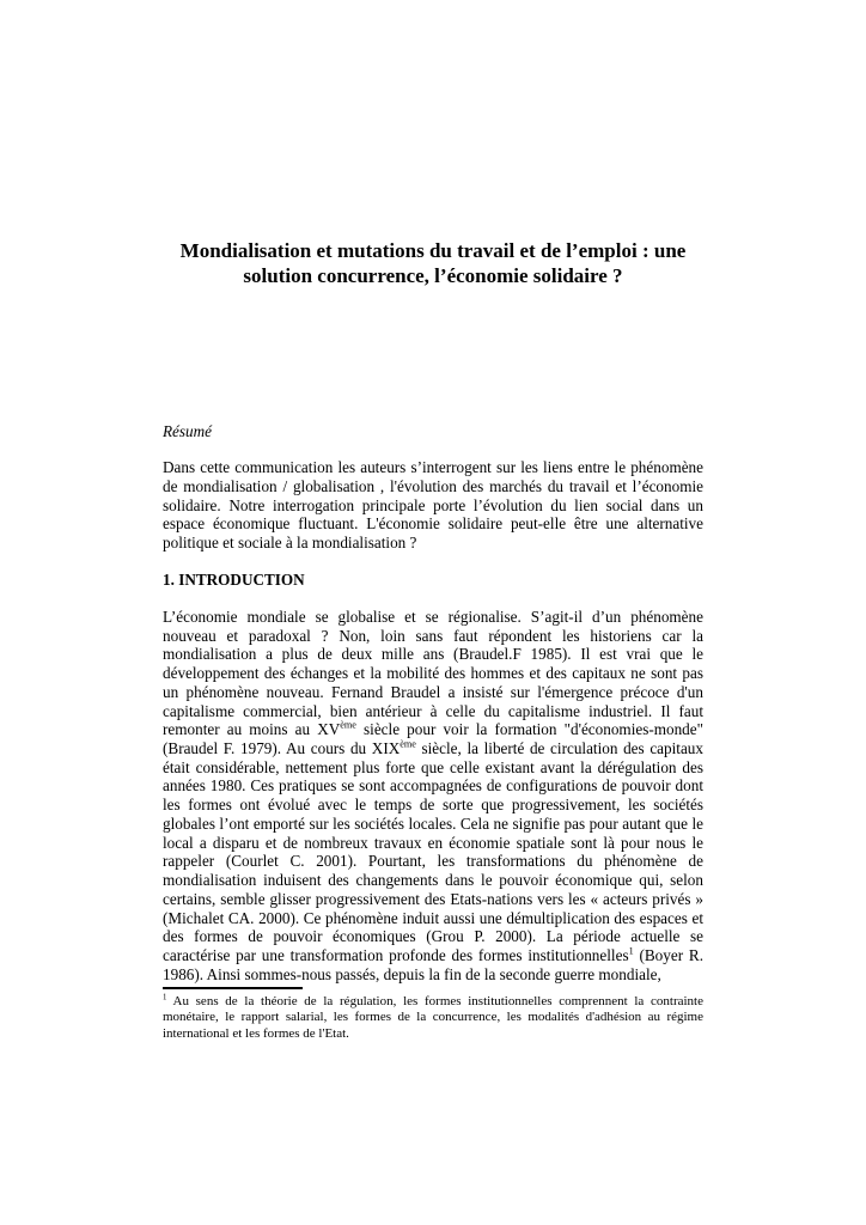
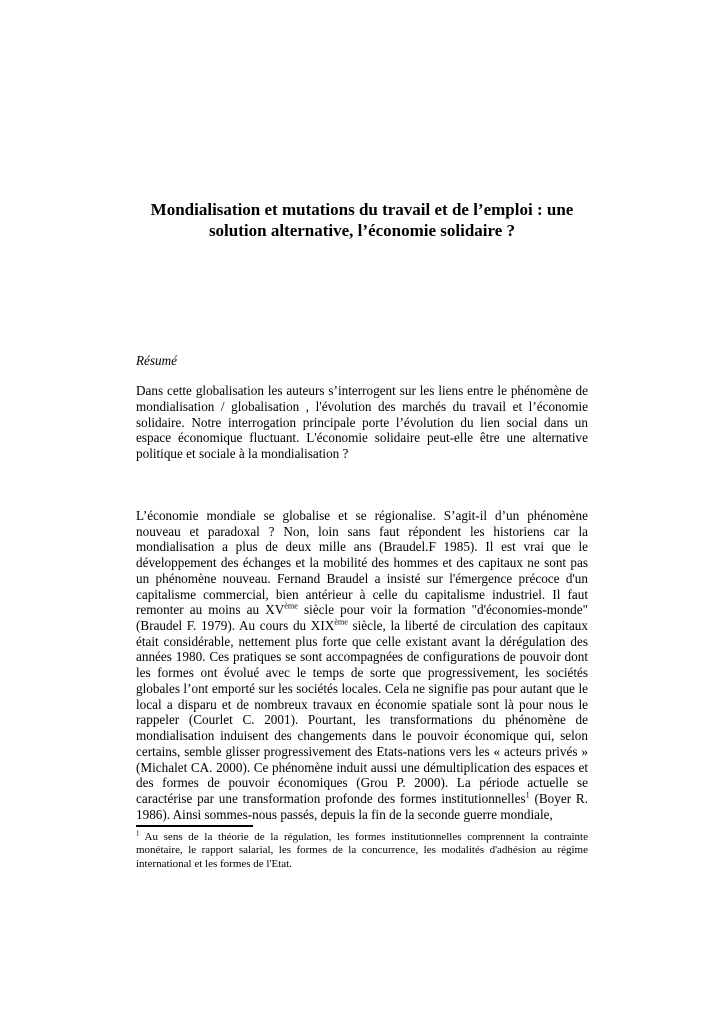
- Mondialisation et mutations du travail et de l’emploi : une solution concurrence, l’économie solidaire ?
+ Mondialisation et mutations du travail et de l’emploi : une solution alternative, l’économie solidaire ?
  Résumé
- Dans cette communication les auteurs s’interrogent sur les liens entre le phénomène de mondialisation / globalisation , l'évolution des marchés du travail et l’économie solidaire. Notre interrogation principale porte l’évolution du lien social dans un espace économique fluctuant. L'économie solidaire peut-elle être une alternative politique et sociale à la mondialisation ?
+ Dans cette globalisation les auteurs s’interrogent sur les liens entre le phénomène de mondialisation / globalisation , l'évolution des marchés du travail et l’économie solidaire. Notre interrogation principale porte l’évolution du lien social dans un espace économique fluctuant. L'économie solidaire peut-elle être une alternative politique et sociale à la mondialisation ?
- 1. INTRODUCTION
  L’économie mondiale se globalise et se régionalise. S’agit-il d’un phénomène nouveau et paradoxal ? Non, loin sans faut répondent les historiens car la mondialisation a plus de deux mille ans (Braudel.F 1985). Il est vrai que le développement des échanges et la mobilité des hommes et des capitaux ne sont pas un phénomène nouveau. Fernand Braudel a insisté sur l'émergence précoce d'un capitalisme commercial, bien antérieur à celle du capitalisme industriel. Il faut remonter au moins au XVème siècle pour voir la formation "d'économies-monde" (Braudel F. 1979). Au cours du XIXème siècle, la liberté de circulation des capitaux était considérable, nettement plus forte que celle existant avant la dérégulation des années 1980. Ces pratiques se sont accompagnées de configurations de pouvoir dont les formes ont évolué avec le temps de sorte que progressivement, les sociétés globales l’ont emporté sur les sociétés locales. Cela ne signifie pas pour autant que le local a disparu et de nombreux travaux en économie spatiale sont là pour nous le rappeler (Courlet C. 2001). Pourtant, les transformations du phénomène de mondialisation induisent des changements dans le pouvoir économique qui, selon certains, semble glisser progressivement des Etats-nations vers les « acteurs privés » (Michalet CA. 2000). Ce phénomène induit aussi une démultiplication des espaces et des formes de pouvoir économiques (Grou P. 2000). La période actuelle se caractérise par une transformation profonde des formes institutionnelles1 (Boyer R. 1986). Ainsi sommes-nous passés, depuis la fin de la seconde guerre mondiale,
  Au sens de la théorie de la régulation, les formes institutionnelles comprennent la contrainte monétaire, le rapport salarial, les formes de la concurrence, les modalités d'adhésion au régime international et les formes de l'Etat.
